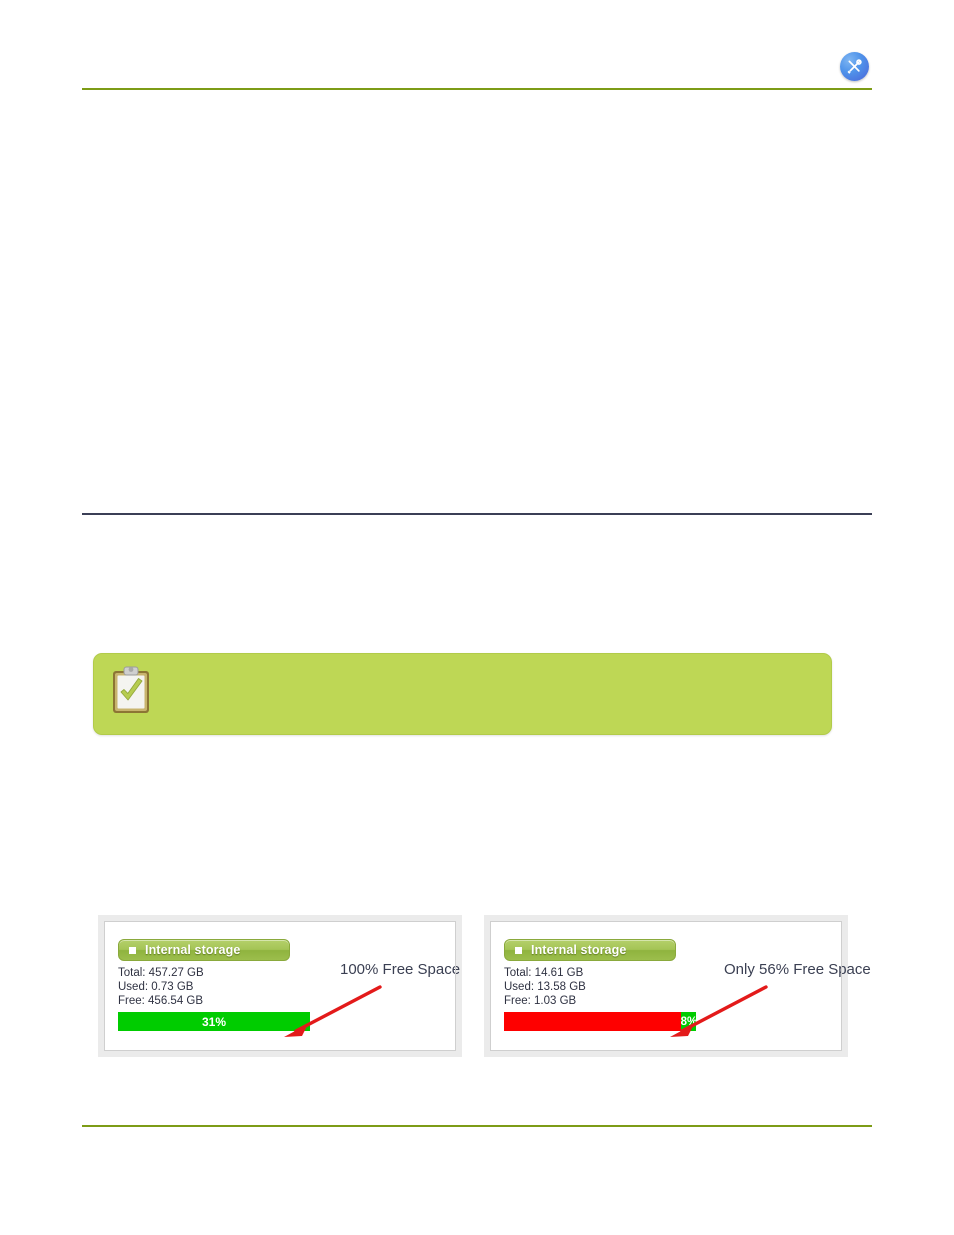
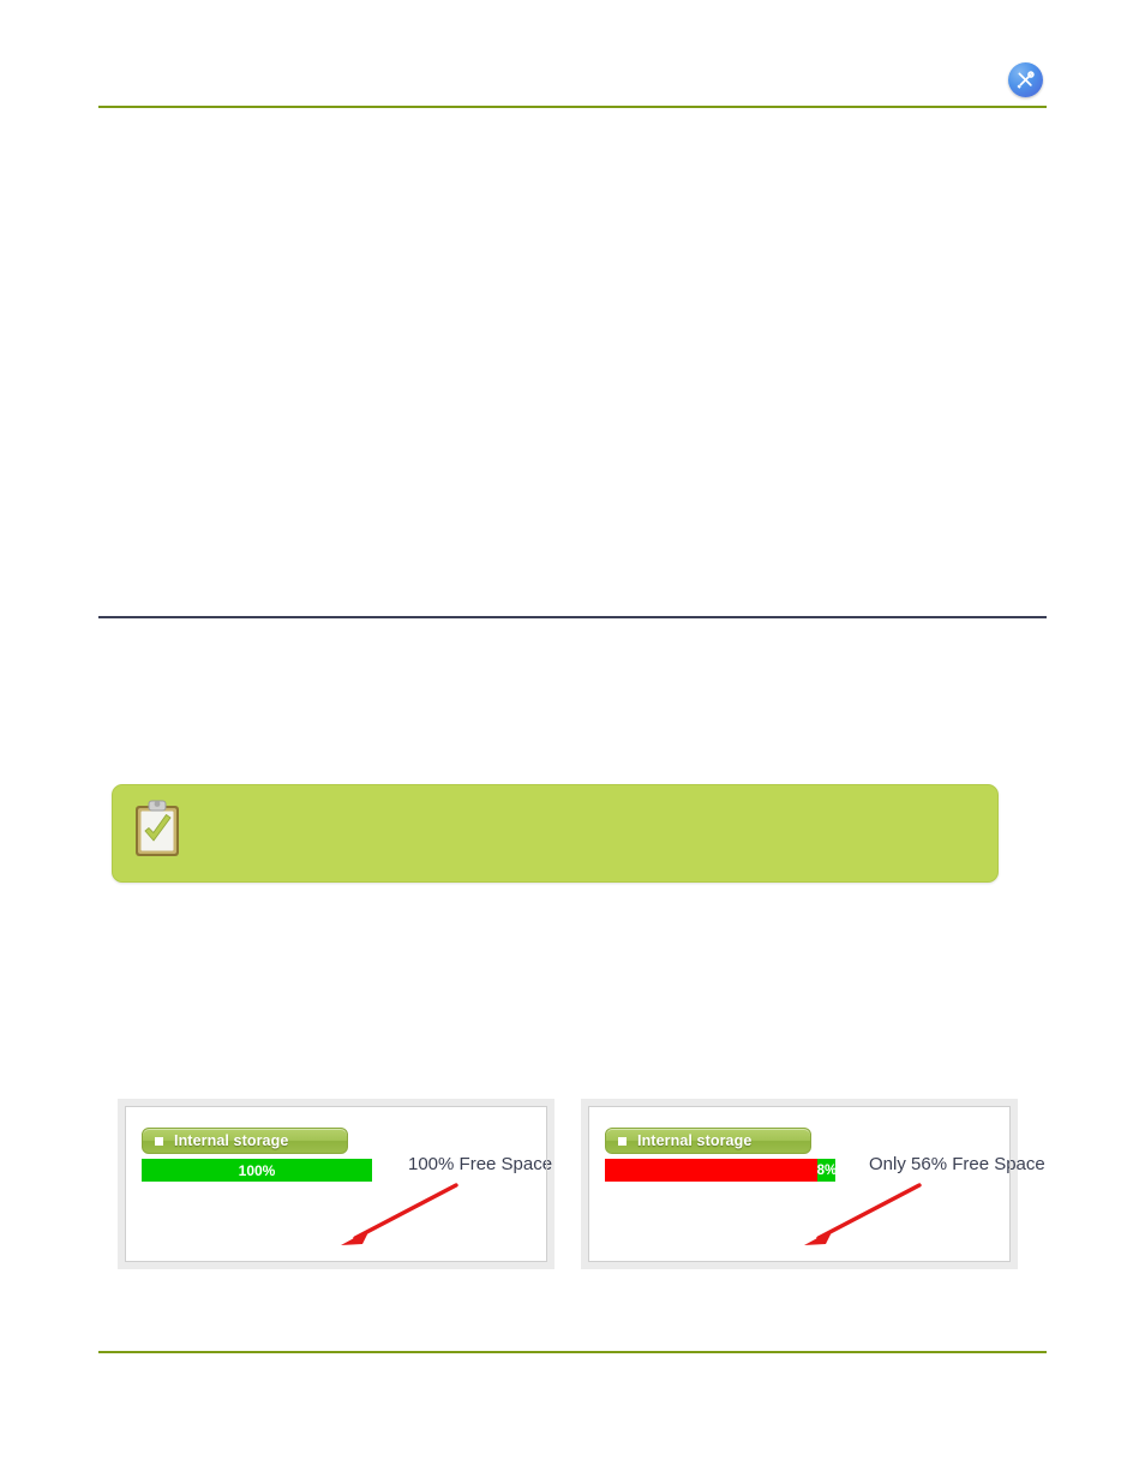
  Internal storage
- Total: 457.27 GB
- Used: 0.73 GB
- Free: 456.54 GB
- 31%
+ 100%
  100% Free Space
  Internal storage
- Total: 14.61 GB
- Used: 13.58 GB
- Free: 1.03 GB
  8%
  Only 56% Free Space
